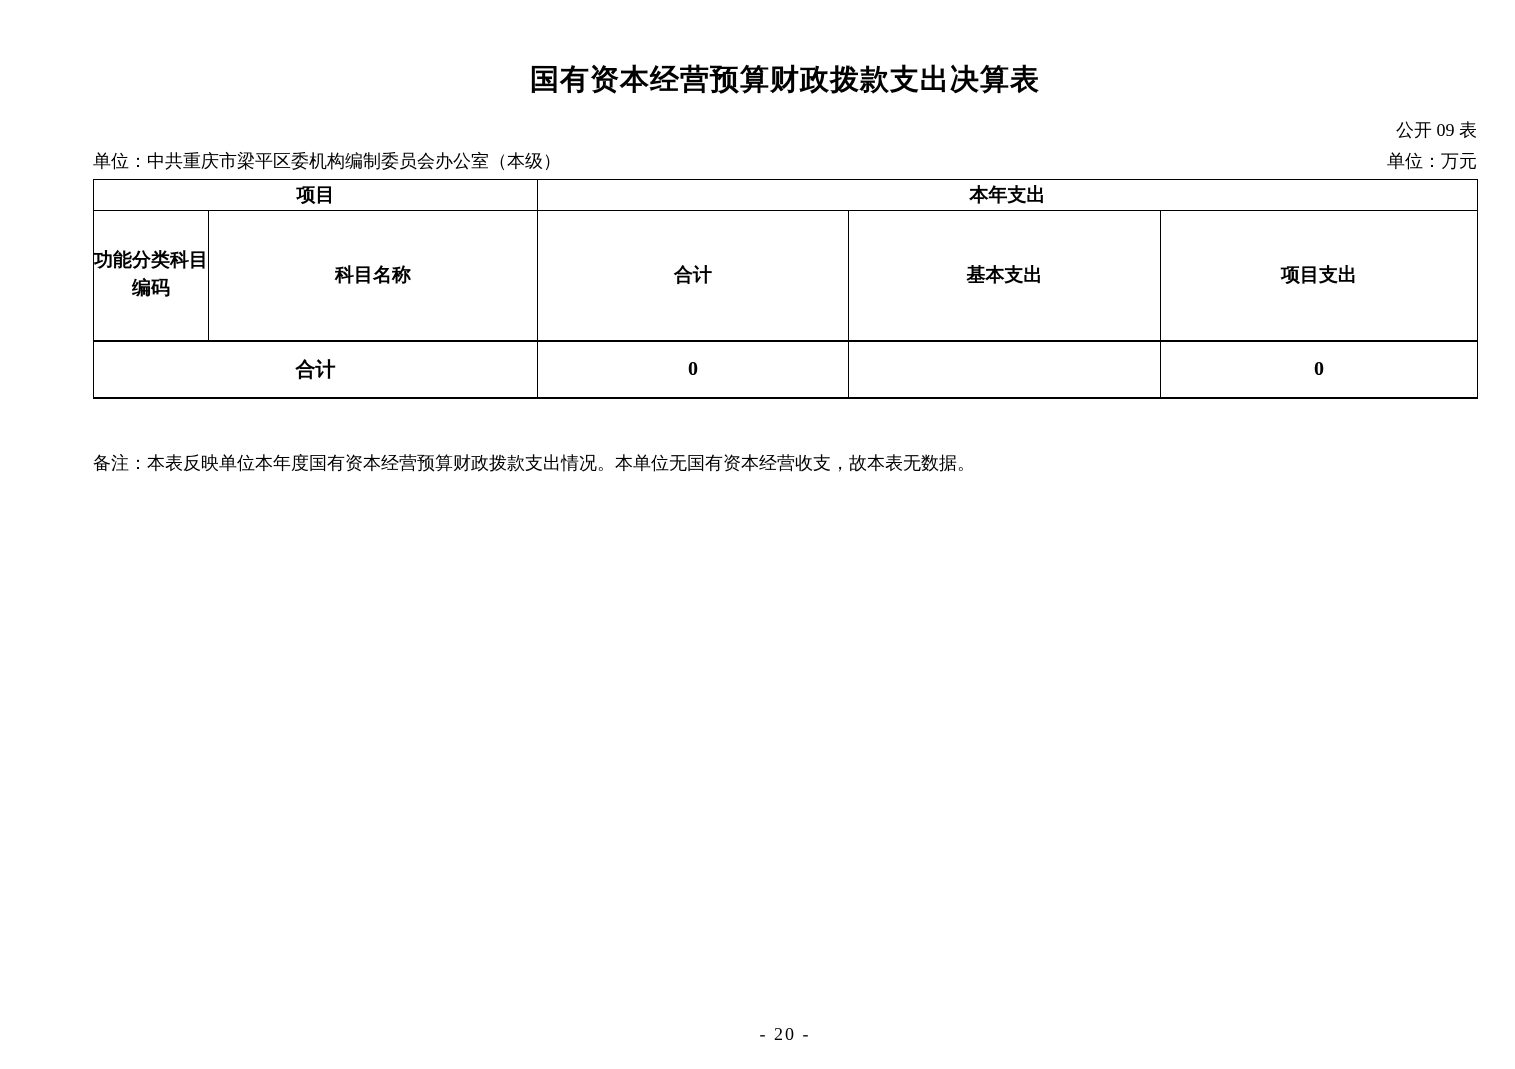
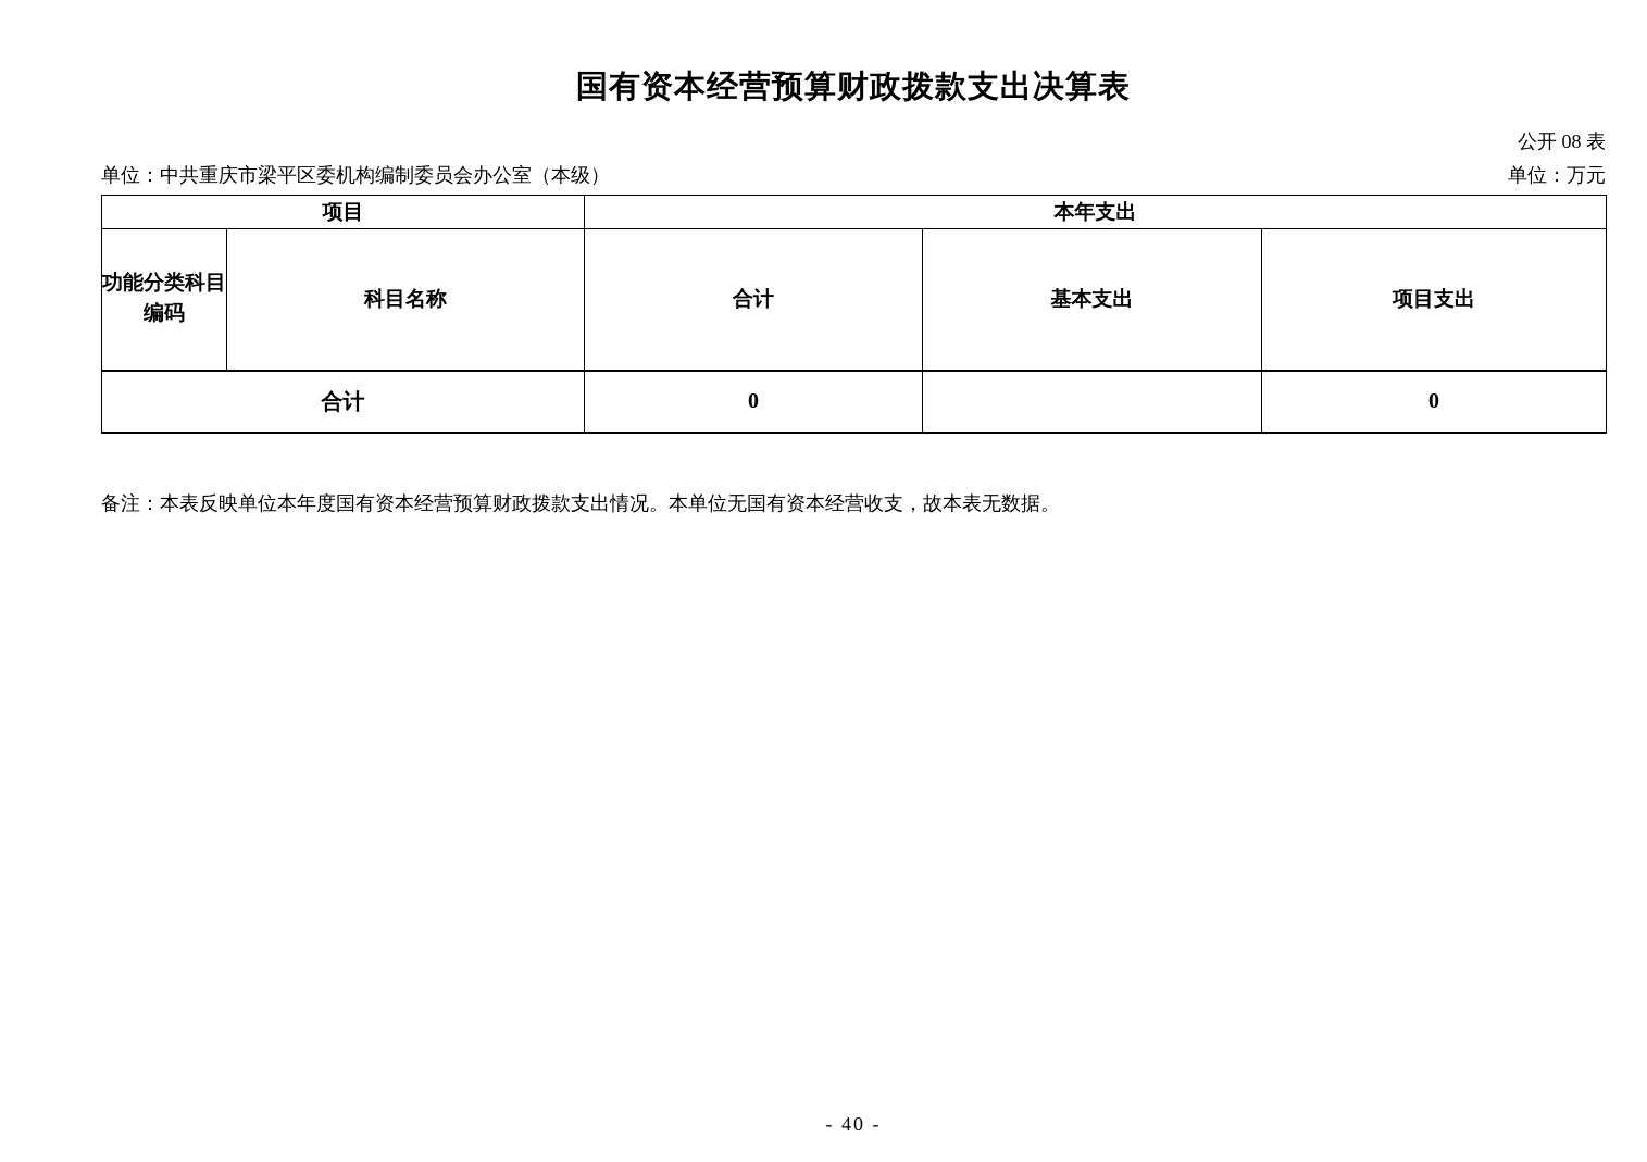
  国有资本经营预算财政拨款支出决算表
- 公开 09 表
+ 公开 08 表
  单位：中共重庆市梁平区委机构编制委员会办公室（本级）
  单位：万元
  项目	本年支出
  功能分类科目 编码	科目名称	合计	基本支出	项目支出
  合计	0		0
  备注：本表反映单位本年度国有资本经营预算财政拨款支出情况。本单位无国有资本经营收支，故本表无数据。
- - 20 -
+ - 40 -
